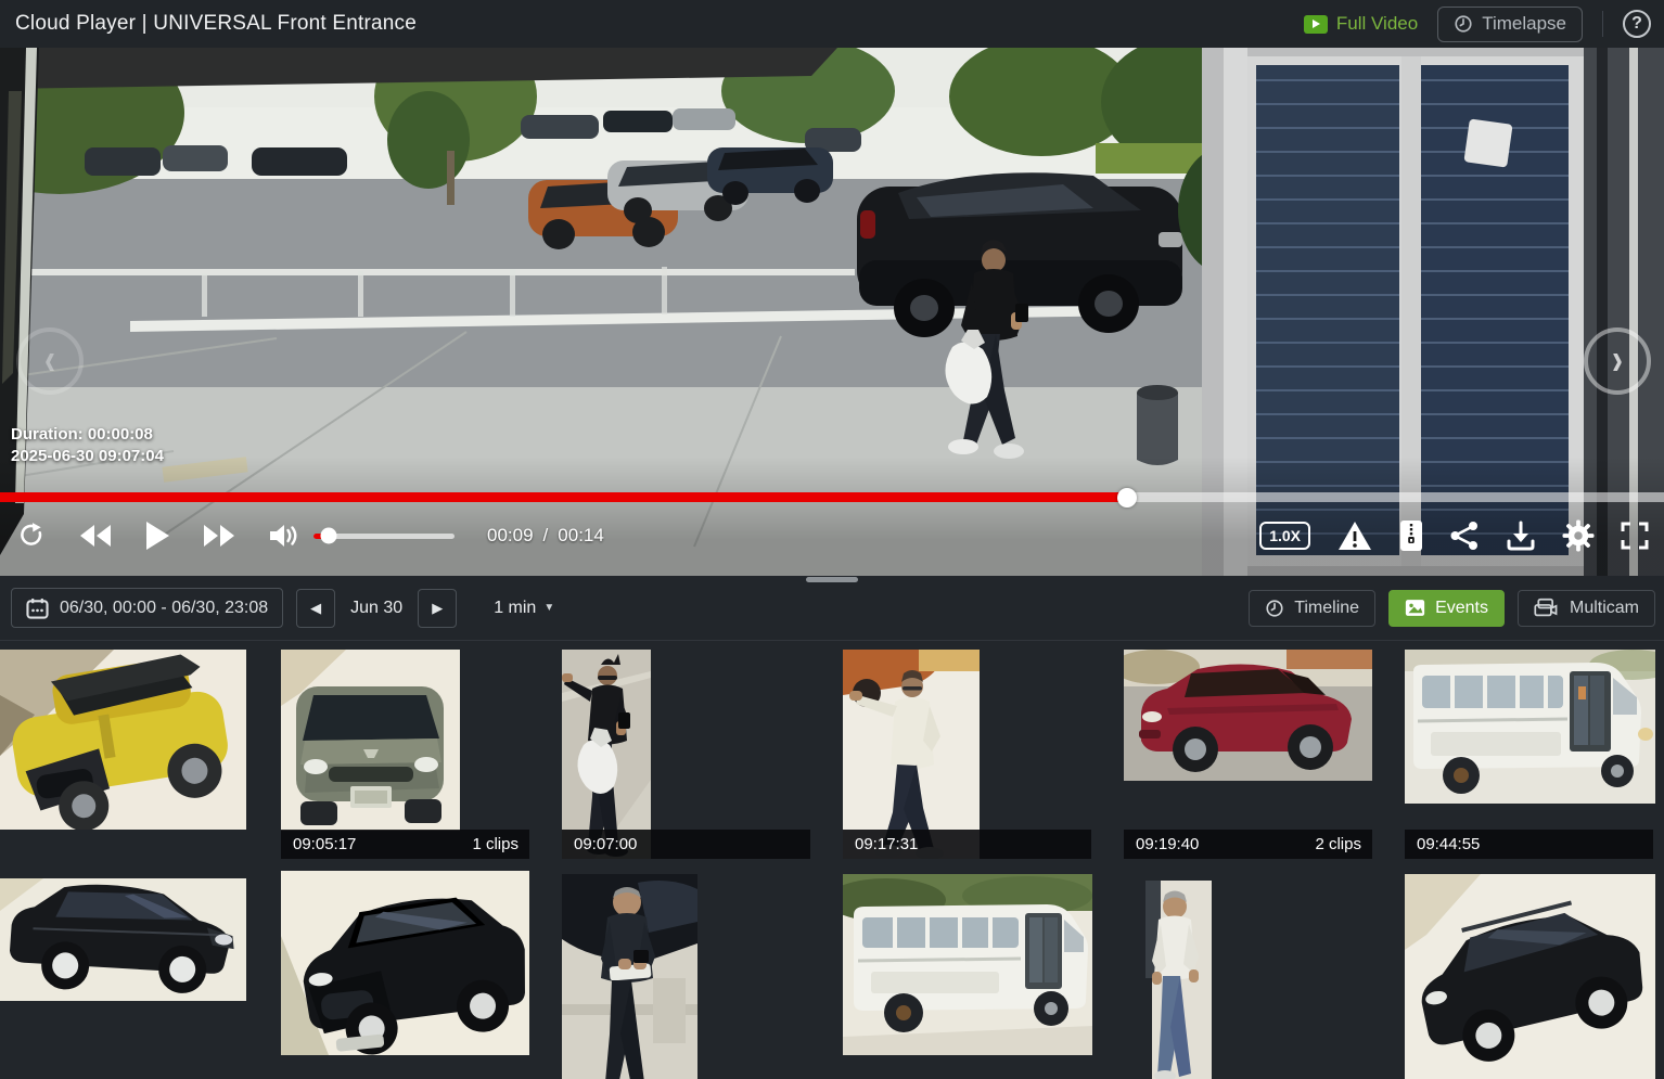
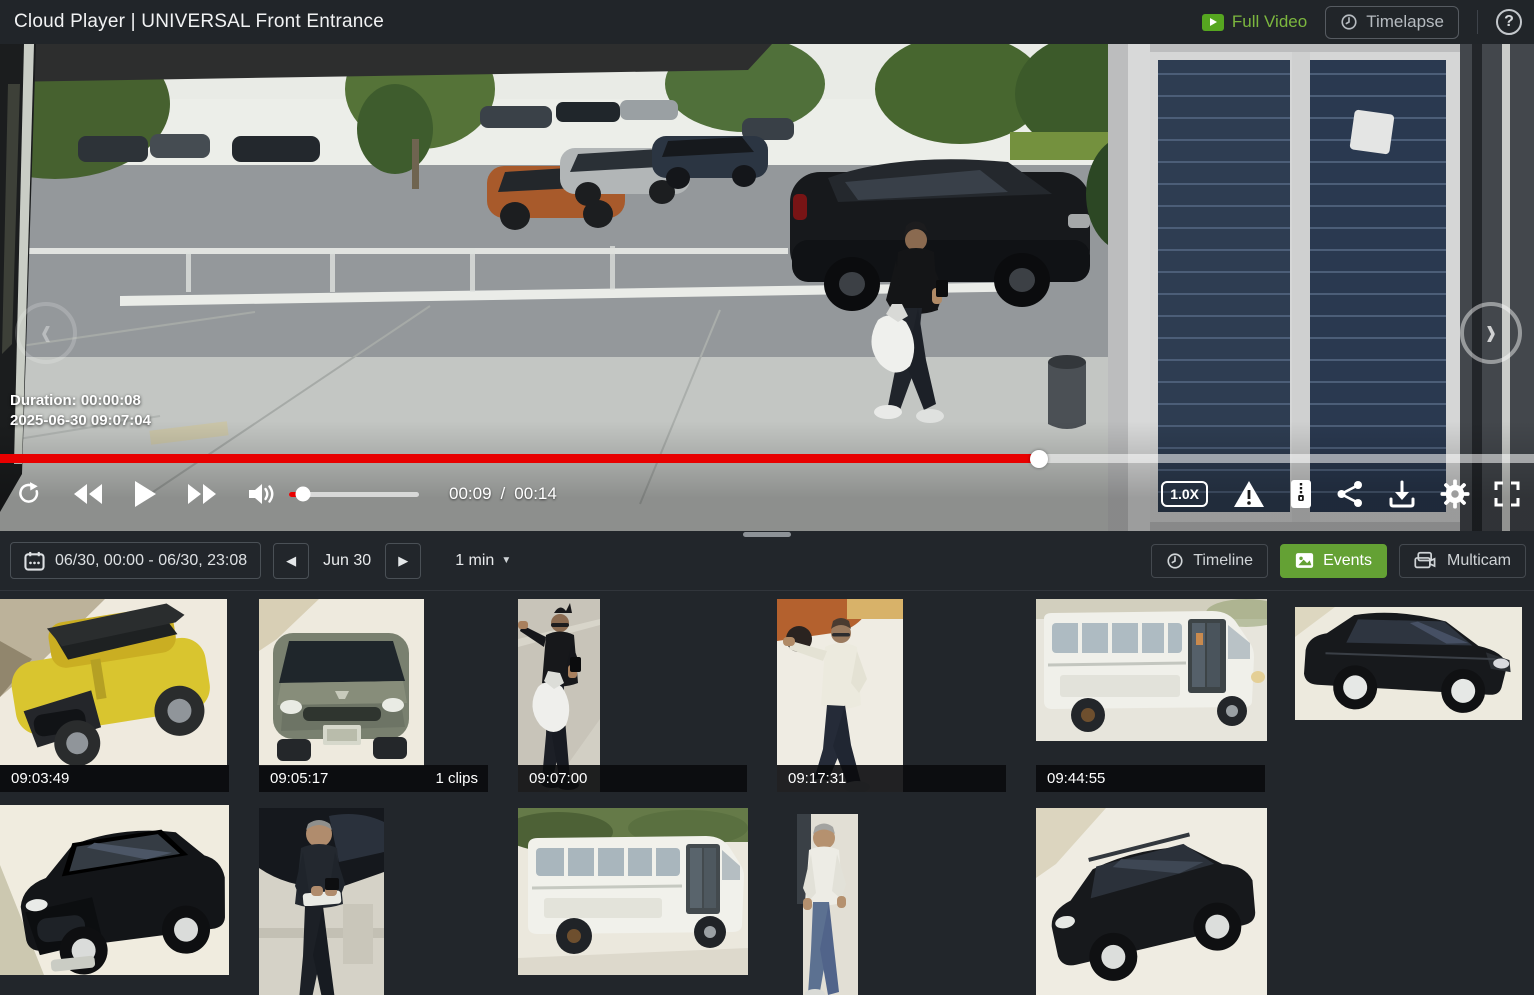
  Cloud Player | UNIVERSAL Front Entrance
  Full Video
  Timelapse
  ?
  ‹
  ›
  Duration: 00:00:08
  00:09
  /
  00:14
  1.0X
  06/30, 00:00 - 06/30, 23:08
  ◀
  Jun 30
  ▶
  1 min
  ▼
  Timeline
  Events
  Multicam
+ 09:03:49
  09:05:17
  1 clips
  09:07:00
  09:17:31
- 09:19:40
- 2 clips
  09:44:55
